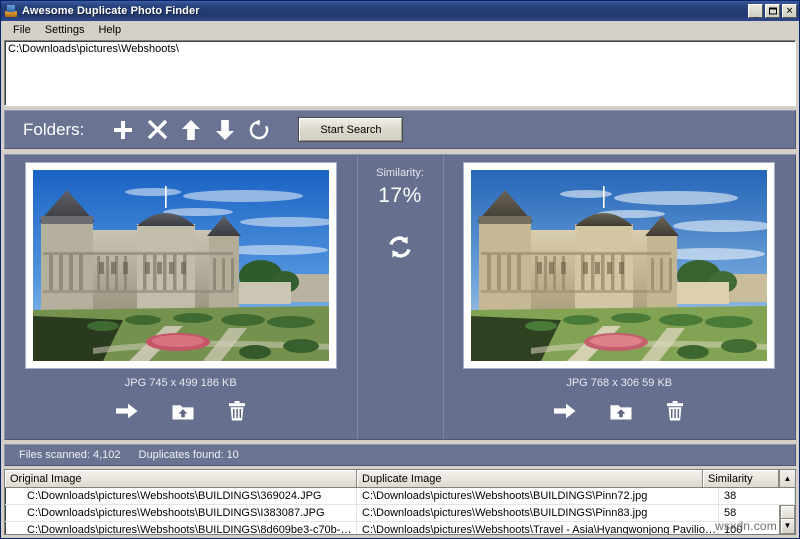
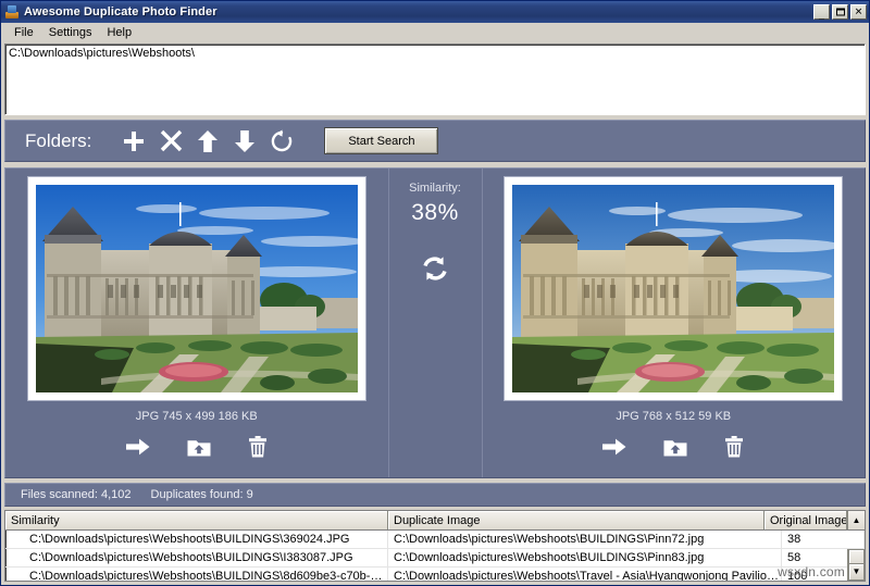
  Awesome Duplicate Photo Finder
  _
  ✕
  File
  Settings
  Help
  C:\Downloads\pictures\Webshoots\
  Folders:
  Start Search
  JPG 745 x 499 186 KB
  Similarity:
- 17%
+ 38%
- JPG 768 x 306 59 KB
+ JPG 768 x 512 59 KB
  Files scanned: 4,102
- Duplicates found: 10
+ Duplicates found: 9
- Original Image
+ Similarity
  Duplicate Image
- Similarity
+ Original Image
  ▲
  C:\Downloads\pictures\Webshoots\BUILDINGS\369024.JPG
  C:\Downloads\pictures\Webshoots\BUILDINGS\Pinn72.jpg
  38
  C:\Downloads\pictures\Webshoots\BUILDINGS\I383087.JPG
  C:\Downloads\pictures\Webshoots\BUILDINGS\Pinn83.jpg
  58
  C:\Downloads\pictures\Webshoots\BUILDINGS\8d609be3-c70b-496
  C:\Downloads\pictures\Webshoots\Travel - Asia\Hyangwonjong Pavilion,
  100
  ▼
  wsxdn.com
